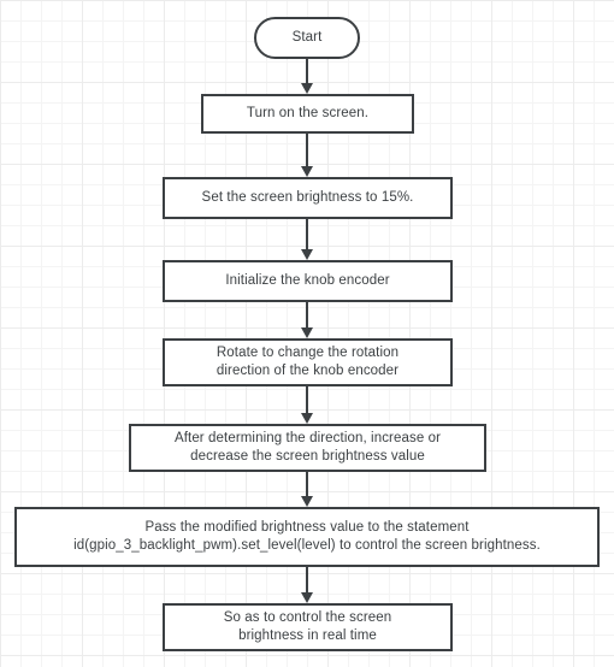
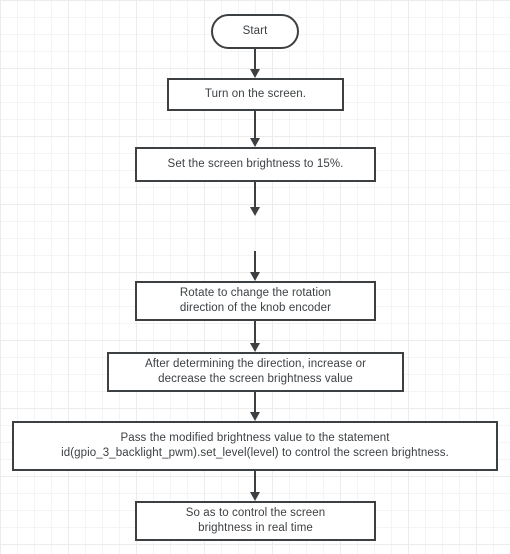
  Start
  Turn on the screen.
  Set the screen brightness to 15%.
- Initialize the knob encoder
  Rotate to change the rotation
  direction of the knob encoder
  After determining the direction, increase or
  decrease the screen brightness value
  Pass the modified brightness value to the statement
  id(gpio_3_backlight_pwm).set_level(level) to control the screen brightness.
  So as to control the screen
  brightness in real time
